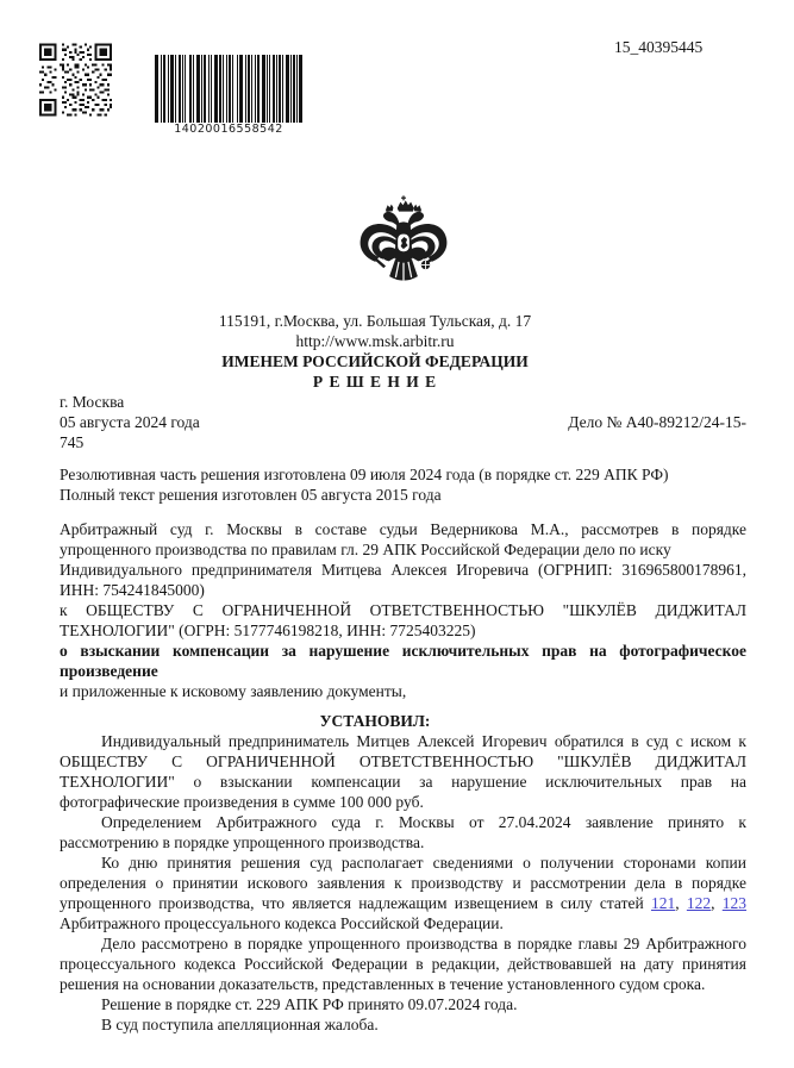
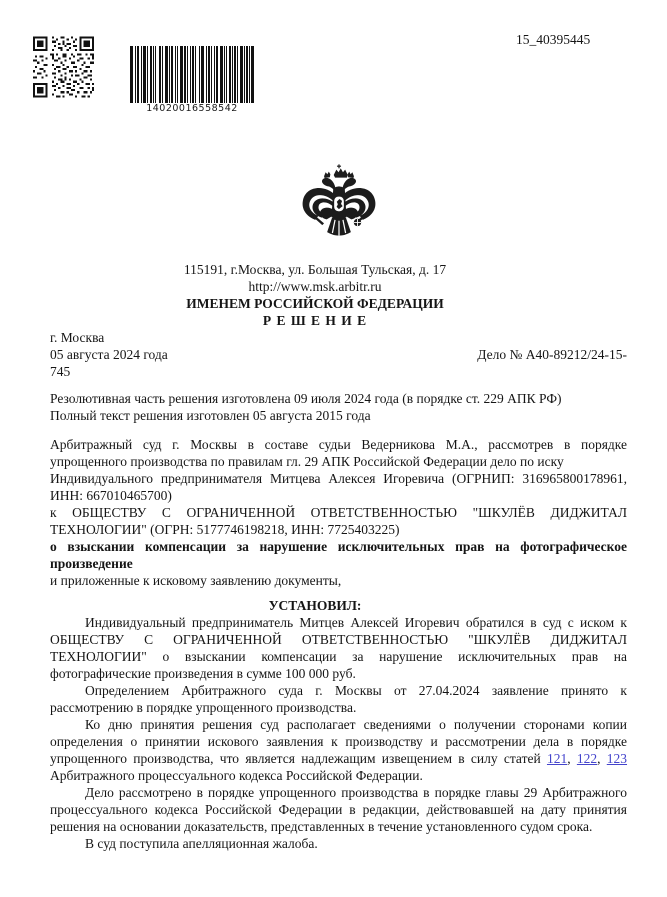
  14020016558542
  15_40395445
  115191, г.Москва, ул. Большая Тульская, д. 17
  http://www.msk.arbitr.ru
  ИМЕНЕМ РОССИЙСКОЙ ФЕДЕРАЦИИ
  Р Е Ш Е Н И Е
  г. Москва
  05 августа 2024 года
  Дело № А40-89212/24-15-
  745
  Резолютивная часть решения изготовлена 09 июля 2024 года (в порядке ст. 229 АПК РФ)
  Полный текст решения изготовлен 05 августа 2015 года
  Арбитражный суд г. Москвы в составе судьи Ведерникова М.А., рассмотрев в порядке упрощенного производства по правилам гл. 29 АПК Российской Федерации дело по иску
- Индивидуального предпринимателя Митцева Алексея Игоревича (ОГРНИП: 316965800178961, ИНН: 754241845000)
+ Индивидуального предпринимателя Митцева Алексея Игоревича (ОГРНИП: 316965800178961, ИНН: 667010465700)
  к ОБЩЕСТВУ С ОГРАНИЧЕННОЙ ОТВЕТСТВЕННОСТЬЮ "ШКУЛЁВ ДИДЖИТАЛ ТЕХНОЛОГИИ" (ОГРН: 5177746198218, ИНН: 7725403225)
  о взыскании компенсации за нарушение исключительных прав на фотографическое произведение
  и приложенные к исковому заявлению документы,
  УСТАНОВИЛ:
  Индивидуальный предприниматель Митцев Алексей Игоревич обратился в суд с иском к ОБЩЕСТВУ С ОГРАНИЧЕННОЙ ОТВЕТСТВЕННОСТЬЮ "ШКУЛЁВ ДИДЖИТАЛ ТЕХНОЛОГИИ" о взыскании компенсации за нарушение исключительных прав на фотографические произведения в сумме 100 000 руб.
  Определением Арбитражного суда г. Москвы от 27.04.2024 заявление принято к рассмотрению в порядке упрощенного производства.
  Ко дню принятия решения суд располагает сведениями о получении сторонами копии определения о принятии искового заявления к производству и рассмотрении дела в порядке упрощенного производства, что является надлежащим извещением в силу статей 121, 122, 123 Арбитражного процессуального кодекса Российской Федерации.
  Дело рассмотрено в порядке упрощенного производства в порядке главы 29 Арбитражного процессуального кодекса Российской Федерации в редакции, действовавшей на дату принятия решения на основании доказательств, представленных в течение установленного судом срока.
- Решение в порядке ст. 229 АПК РФ принято 09.07.2024 года.
  В суд поступила апелляционная жалоба.
